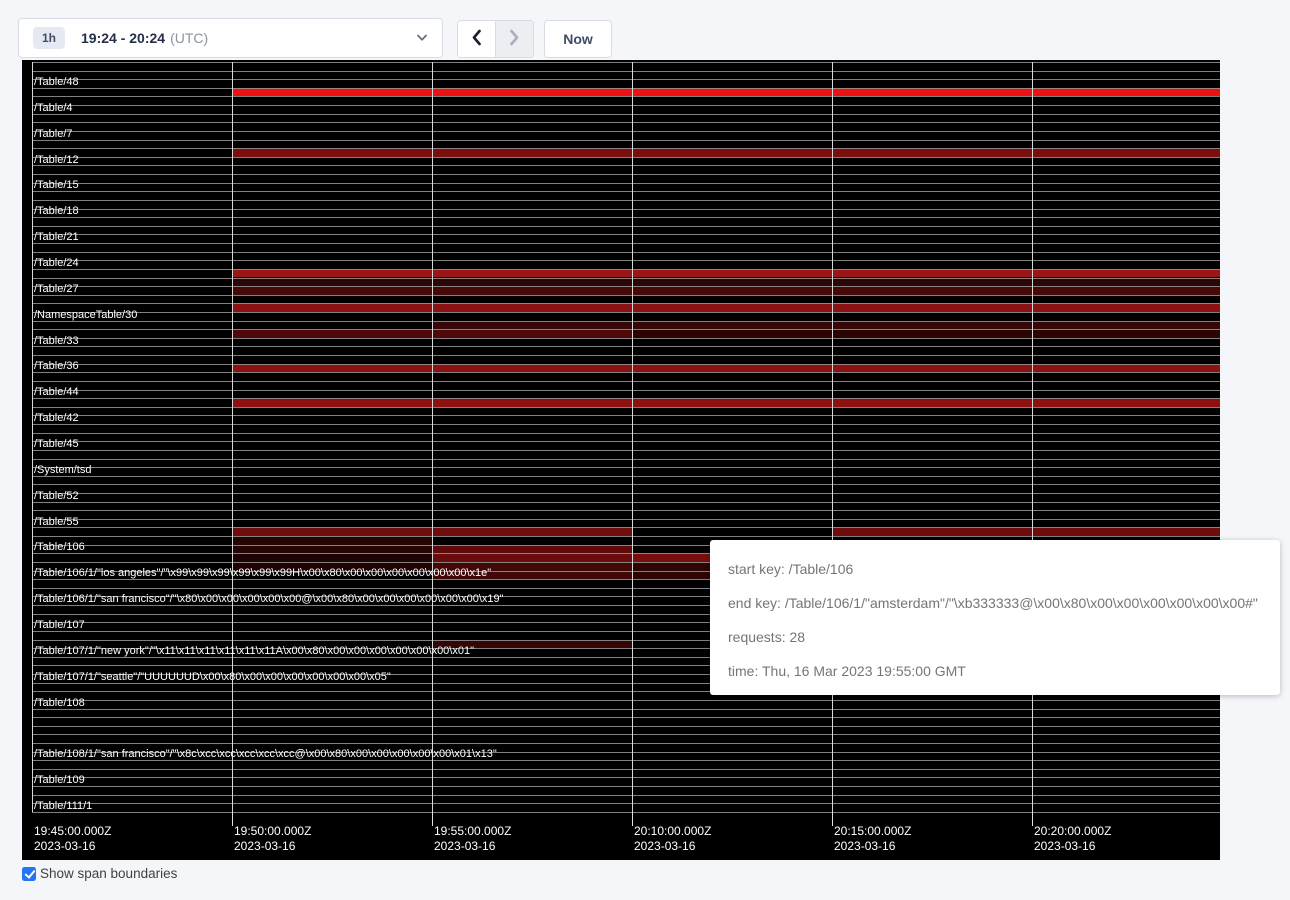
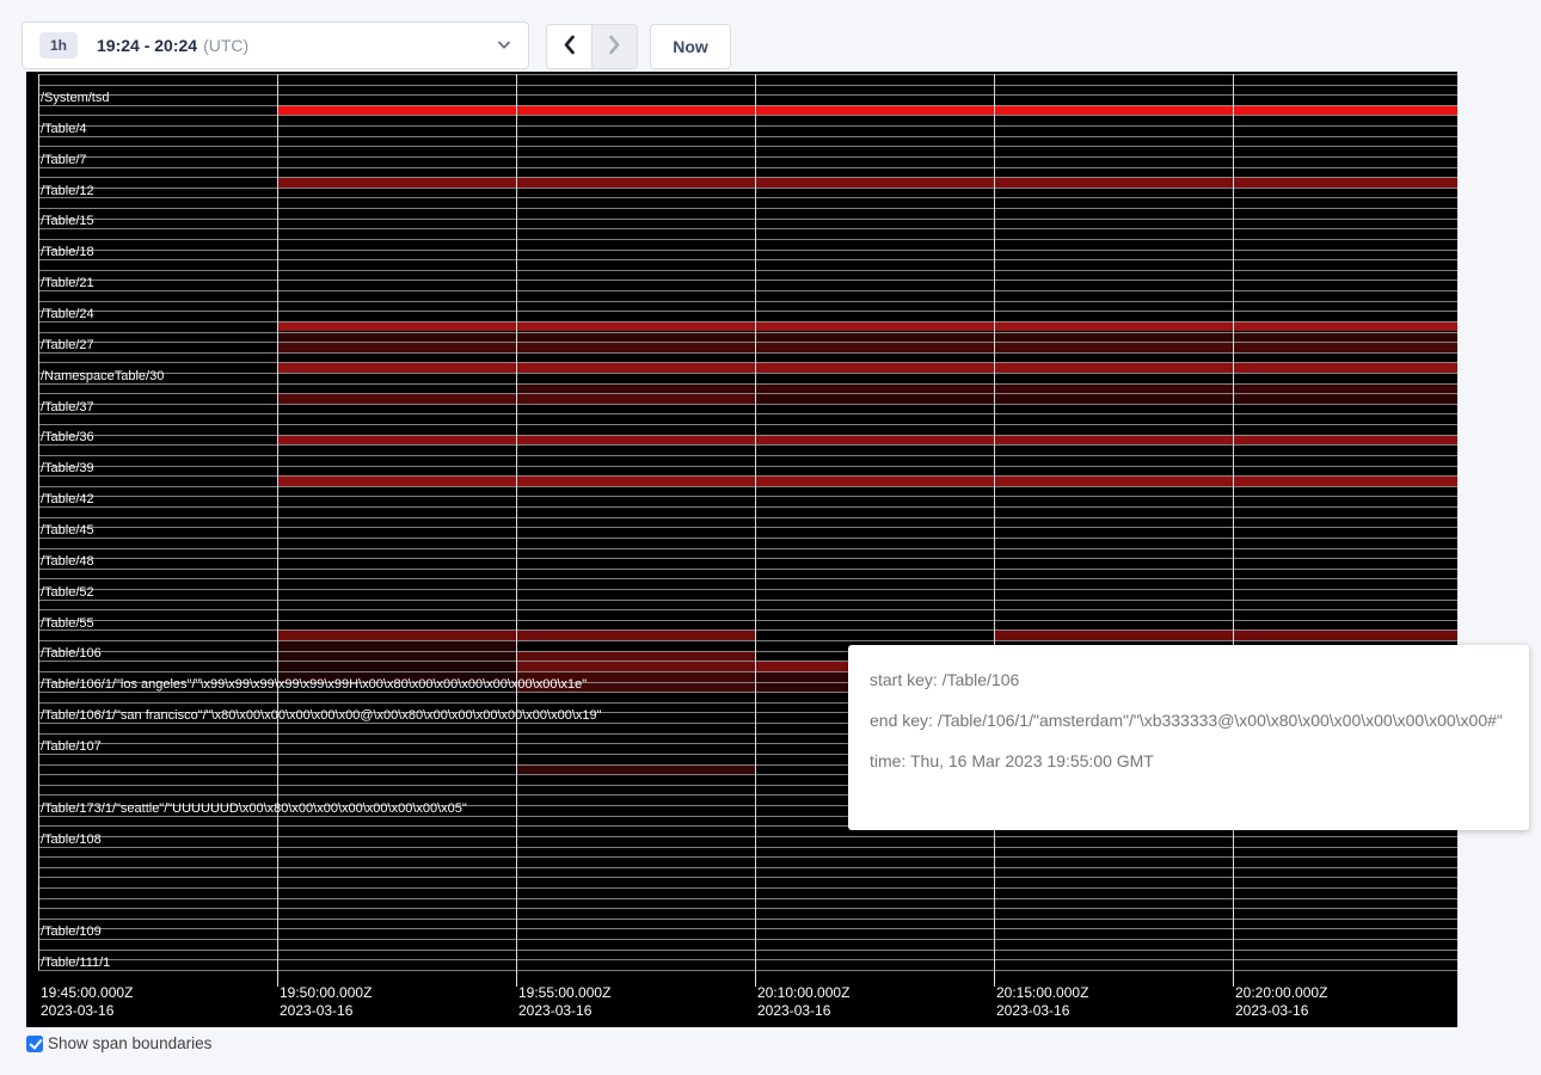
  1h
  19:24 - 20:24
  (UTC)
  Now
- /Table/48
+ /System/tsd
  /Table/4
  /Table/7
  /Table/12
  /Table/15
  /Table/18
  /Table/21
  /Table/24
  /Table/27
  /NamespaceTable/30
- /Table/33
+ /Table/37
  /Table/36
- /Table/44
+ /Table/39
  /Table/42
  /Table/45
- /System/tsd
+ /Table/48
  /Table/52
  /Table/55
  /Table/106
  /Table/106/1/"los angeles"/"\x99\x99\x99\x99\x99\x99H\x00\x80\x00\x00\x00\x00\x00\x00\x1e"
  /Table/106/1/"san francisco"/"\x80\x00\x00\x00\x00\x00@\x00\x80\x00\x00\x00\x00\x00\x00\x19"
  /Table/107
- /Table/107/1/"new york"/"\x11\x11\x11\x11\x11\x11A\x00\x80\x00\x00\x00\x00\x00\x00\x01"
- /Table/107/1/"seattle"/"UUUUUUD\x00\x80\x00\x00\x00\x00\x00\x00\x05"
+ /Table/173/1/"seattle"/"UUUUUUD\x00\x80\x00\x00\x00\x00\x00\x00\x05"
  /Table/108
- /Table/108/1/"san francisco"/"\x8c\xcc\xcc\xcc\xcc\xcc@\x00\x80\x00\x00\x00\x00\x00\x01\x13"
  /Table/109
  /Table/111/1
  19:45:00.000Z
  2023-03-16
  19:50:00.000Z
  2023-03-16
  19:55:00.000Z
  2023-03-16
  20:10:00.000Z
  2023-03-16
  20:15:00.000Z
  2023-03-16
  20:20:00.000Z
  2023-03-16
  start key: /Table/106
  end key: /Table/106/1/"amsterdam"/"\xb333333@\x00\x80\x00\x00\x00\x00\x00\x00#"
- requests: 28
  time: Thu, 16 Mar 2023 19:55:00 GMT
  Show span boundaries
